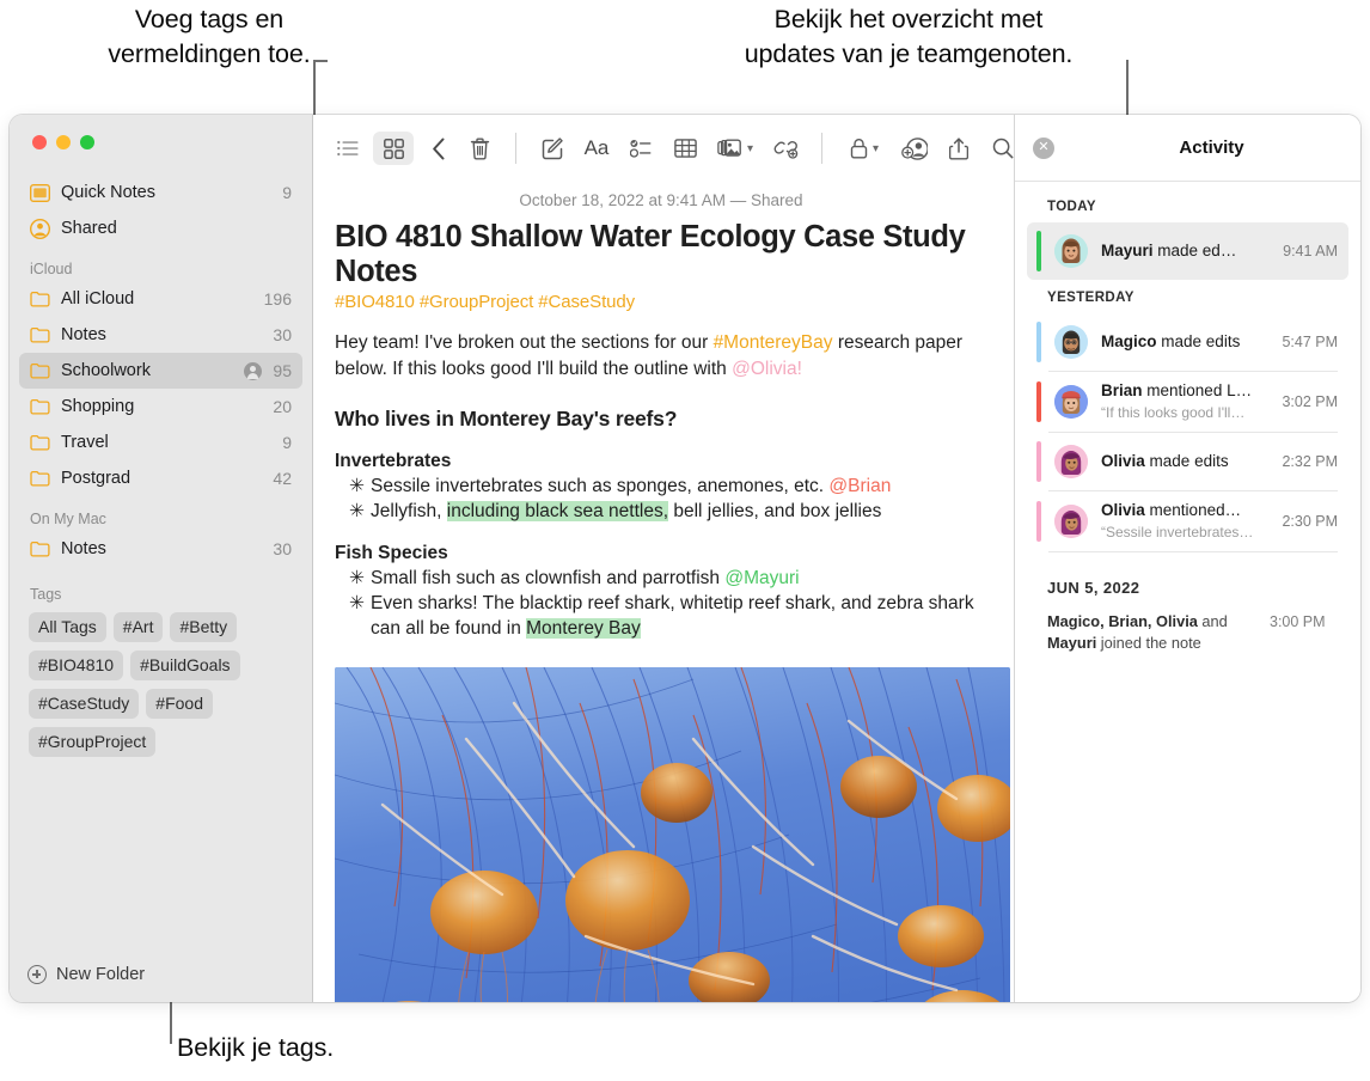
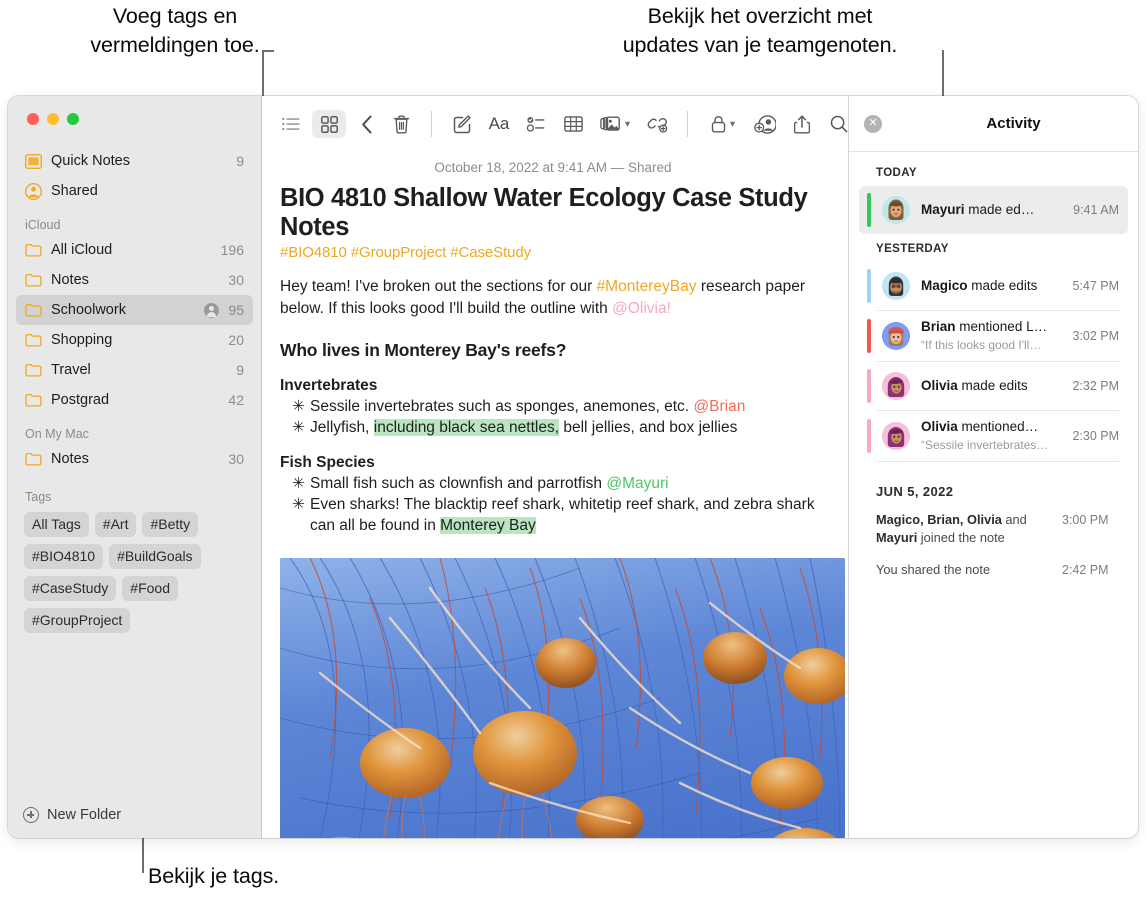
  Voeg tags en
  vermeldingen toe.
  Bekijk het overzicht met
  updates van je teamgenoten.
  Bekijk je tags.
  Quick Notes
  9
  Shared
  iCloud
  All iCloud
  196
  Notes
  30
  Schoolwork
  95
  Shopping
  20
  Travel
  9
  Postgrad
  42
  On My Mac
  Notes
  30
  Tags
  All Tags
  #Art
  #Betty
  #BIO4810
  #BuildGoals
  #CaseStudy
  #Food
  #GroupProject
  New Folder
  Aa
  ▾
  ▾
  October 18, 2022 at 9:41 AM — Shared
  BIO 4810 Shallow Water Ecology Case Study Notes
  #BIO4810 #GroupProject #CaseStudy
  Hey team! I've broken out the sections for our #MontereyBay research paper below. If this looks good I'll build the outline with @Olivia!
  Who lives in Monterey Bay's reefs?
  Invertebrates
  ✳
  Sessile invertebrates such as sponges, anemones, etc. @Brian
  ✳
  Jellyfish, including black sea nettles, bell jellies, and box jellies
  Fish Species
  ✳
  Small fish such as clownfish and parrotfish @Mayuri
  ✳
  Even sharks! The blacktip reef shark, whitetip reef shark, and zebra shark can all be found in Monterey Bay
  ✕
  Activity
  TODAY
  Mayuri made ed…
  9:41 AM
  YESTERDAY
  Magico made edits
  5:47 PM
  Brian mentioned L… “If this looks good I'll…
  3:02 PM
  Olivia made edits
  2:32 PM
  Olivia mentioned… “Sessile invertebrates…
  2:30 PM
  JUN 5, 2022
  Magico, Brian, Olivia and Mayuri joined the note
  3:00 PM
+ You shared the note
+ 2:42 PM
